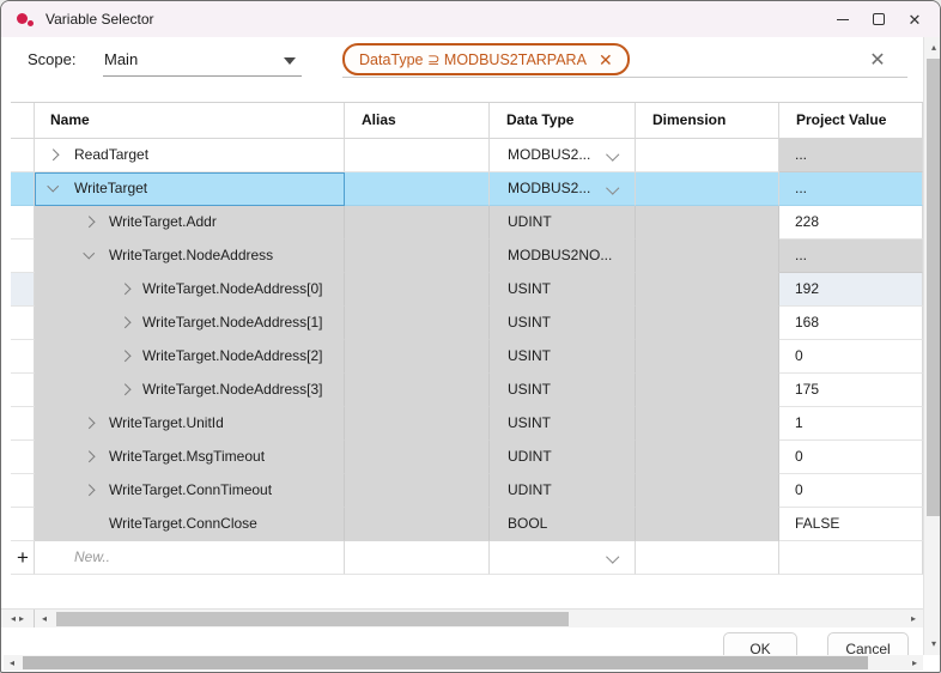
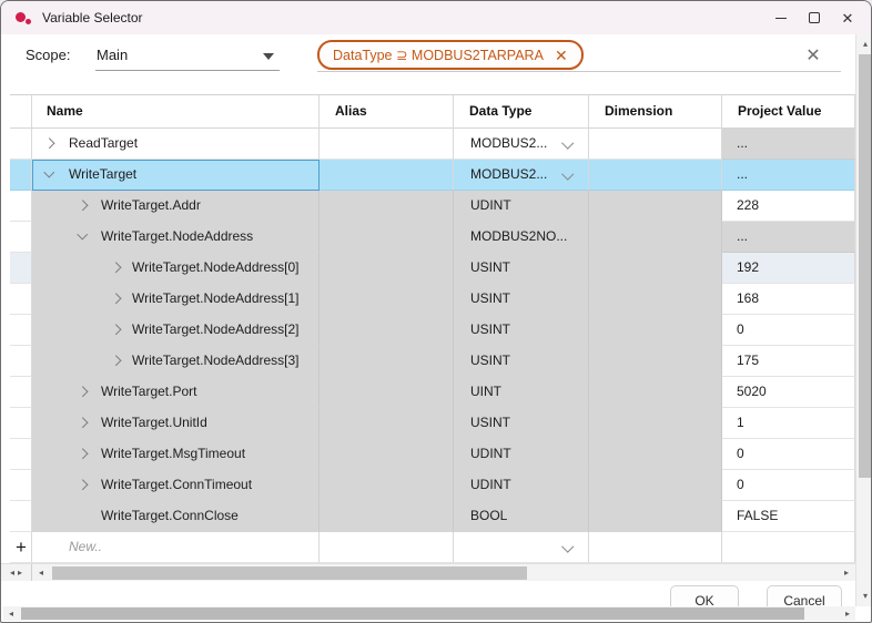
  Variable Selector
  ✕
  Scope:
  Main
  DataType ⊇ MODBUS2TARPARA
  ✕
  ✕
  Name
  Alias
  Data Type
  Dimension
  Project Value
  ReadTarget
  MODBUS2...
  ...
  WriteTarget
  MODBUS2...
  ...
  WriteTarget.Addr
  UDINT
  228
  WriteTarget.NodeAddress
  MODBUS2NO...
  ...
  WriteTarget.NodeAddress[0]
  USINT
  192
  WriteTarget.NodeAddress[1]
  USINT
  168
  WriteTarget.NodeAddress[2]
  USINT
  0
  WriteTarget.NodeAddress[3]
  USINT
  175
+ WriteTarget.Port
+ UINT
+ 5020
  WriteTarget.UnitId
  USINT
  1
  WriteTarget.MsgTimeout
  UDINT
  0
  WriteTarget.ConnTimeout
  UDINT
  0
  WriteTarget.ConnClose
  BOOL
  FALSE
  +
  New..
  ◂
  ▸
  ◂
  ▸
  ▴
  ▾
  OK
  Cancel
  ◂
  ▸
